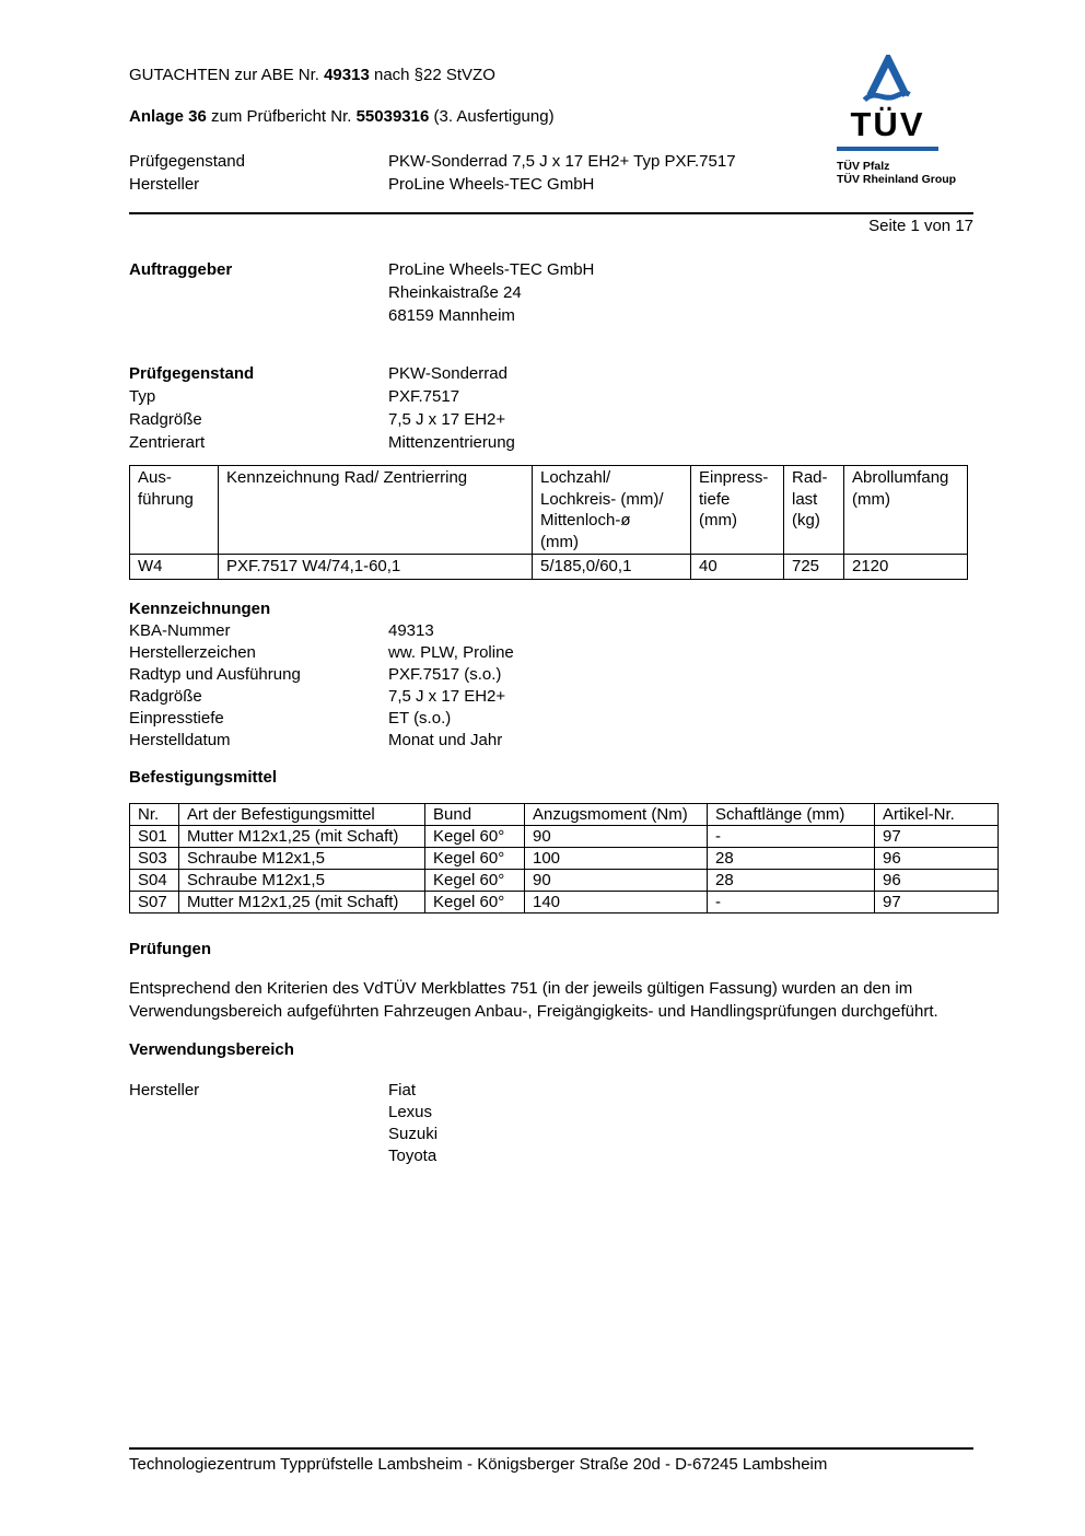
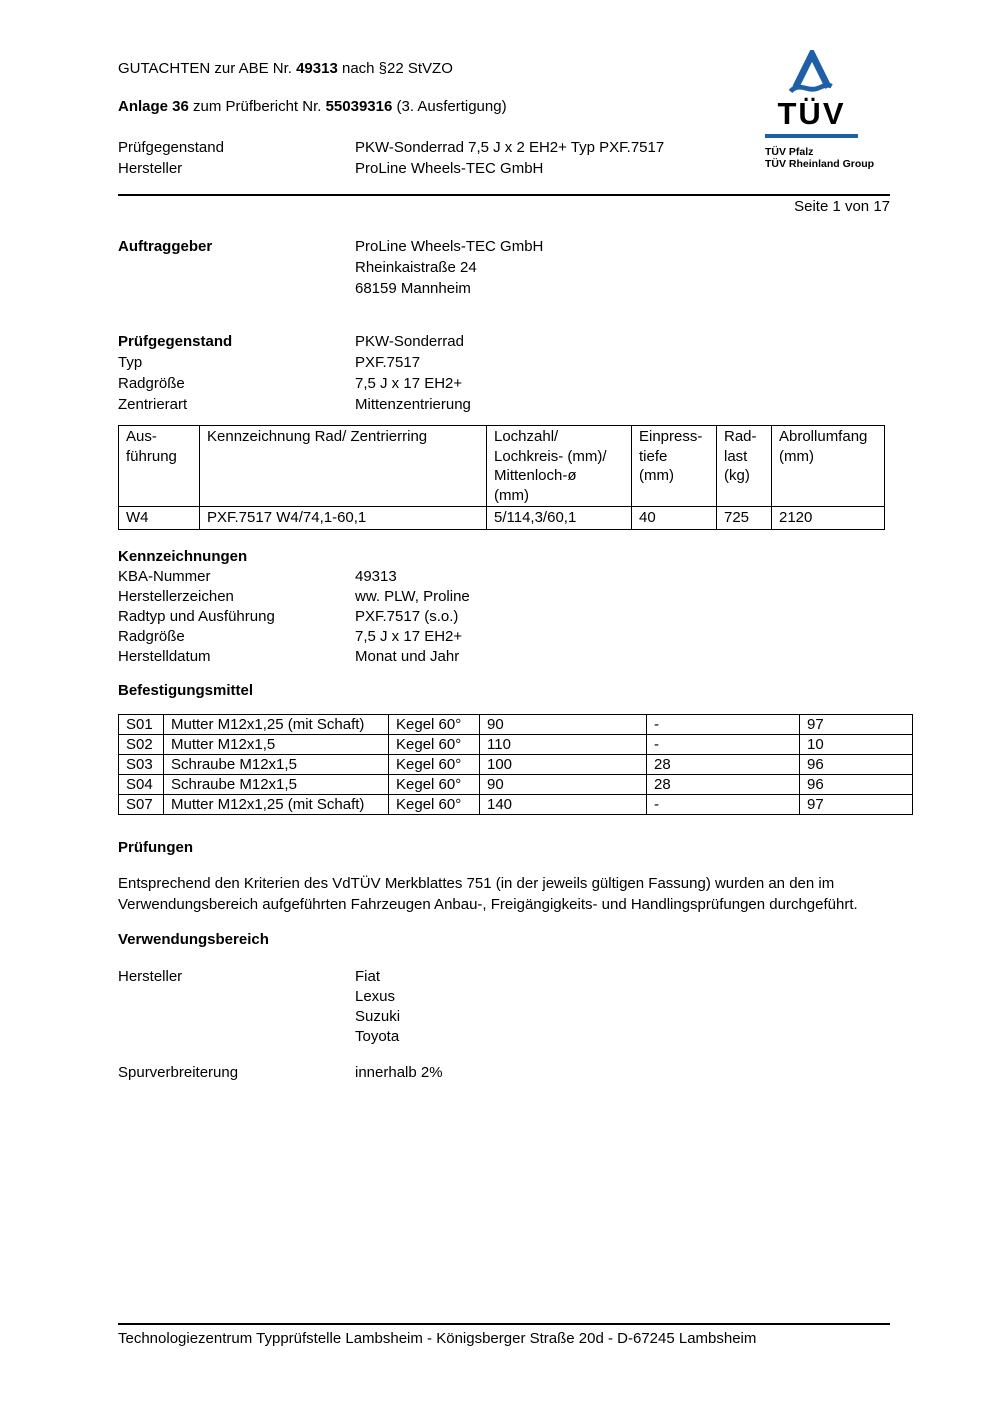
  GUTACHTEN zur ABE Nr. 49313 nach §22 StVZO
  Anlage 36 zum Prüfbericht Nr. 55039316 (3. Ausfertigung)
  Prüfgegenstand
- PKW-Sonderrad 7,5 J x 17 EH2+ Typ PXF.7517
+ PKW-Sonderrad 7,5 J x 2 EH2+ Typ PXF.7517
  Hersteller
  ProLine Wheels-TEC GmbH
  TÜV
  TÜV Pfalz
  TÜV Rheinland Group
  Seite 1 von 17
  Auftraggeber
  ProLine Wheels-TEC GmbH
  Rheinkaistraße 24
  68159 Mannheim
  Prüfgegenstand
  PKW-Sonderrad
  Typ
  PXF.7517
  Radgröße
  7,5 J x 17 EH2+
  Zentrierart
  Mittenzentrierung
  Aus- führung	Kennzeichnung Rad/ Zentrierring	Lochzahl/ Lochkreis- (mm)/ Mittenloch-ø (mm)	Einpress- tiefe (mm)	Rad- last (kg)	Abrollumfang (mm)
- W4	PXF.7517 W4/74,1-60,1	5/185,0/60,1	40	725	2120
+ W4	PXF.7517 W4/74,1-60,1	5/114,3/60,1	40	725	2120
  Kennzeichnungen
  KBA-Nummer
  49313
  Herstellerzeichen
  ww. PLW, Proline
  Radtyp und Ausführung
  PXF.7517 (s.o.)
  Radgröße
  7,5 J x 17 EH2+
- Einpresstiefe
- ET (s.o.)
  Herstelldatum
  Monat und Jahr
  Befestigungsmittel
- Nr.	Art der Befestigungsmittel	Bund	Anzugsmoment (Nm)	Schaftlänge (mm)	Artikel-Nr.
  S01	Mutter M12x1,25 (mit Schaft)	Kegel 60°	90	-	97
+ S02	Mutter M12x1,5	Kegel 60°	110	-	10
  S03	Schraube M12x1,5	Kegel 60°	100	28	96
  S04	Schraube M12x1,5	Kegel 60°	90	28	96
  S07	Mutter M12x1,25 (mit Schaft)	Kegel 60°	140	-	97
  Prüfungen
  Entsprechend den Kriterien des VdTÜV Merkblattes 751 (in der jeweils gültigen Fassung) wurden an den im Verwendungsbereich aufgeführten Fahrzeugen Anbau-, Freigängigkeits- und Handlingsprüfungen durchgeführt.
  Verwendungsbereich
  Hersteller
  Fiat
  Lexus
  Suzuki
  Toyota
+ Spurverbreiterung
+ innerhalb 2%
  Technologiezentrum Typprüfstelle Lambsheim - Königsberger Straße 20d - D-67245 Lambsheim
